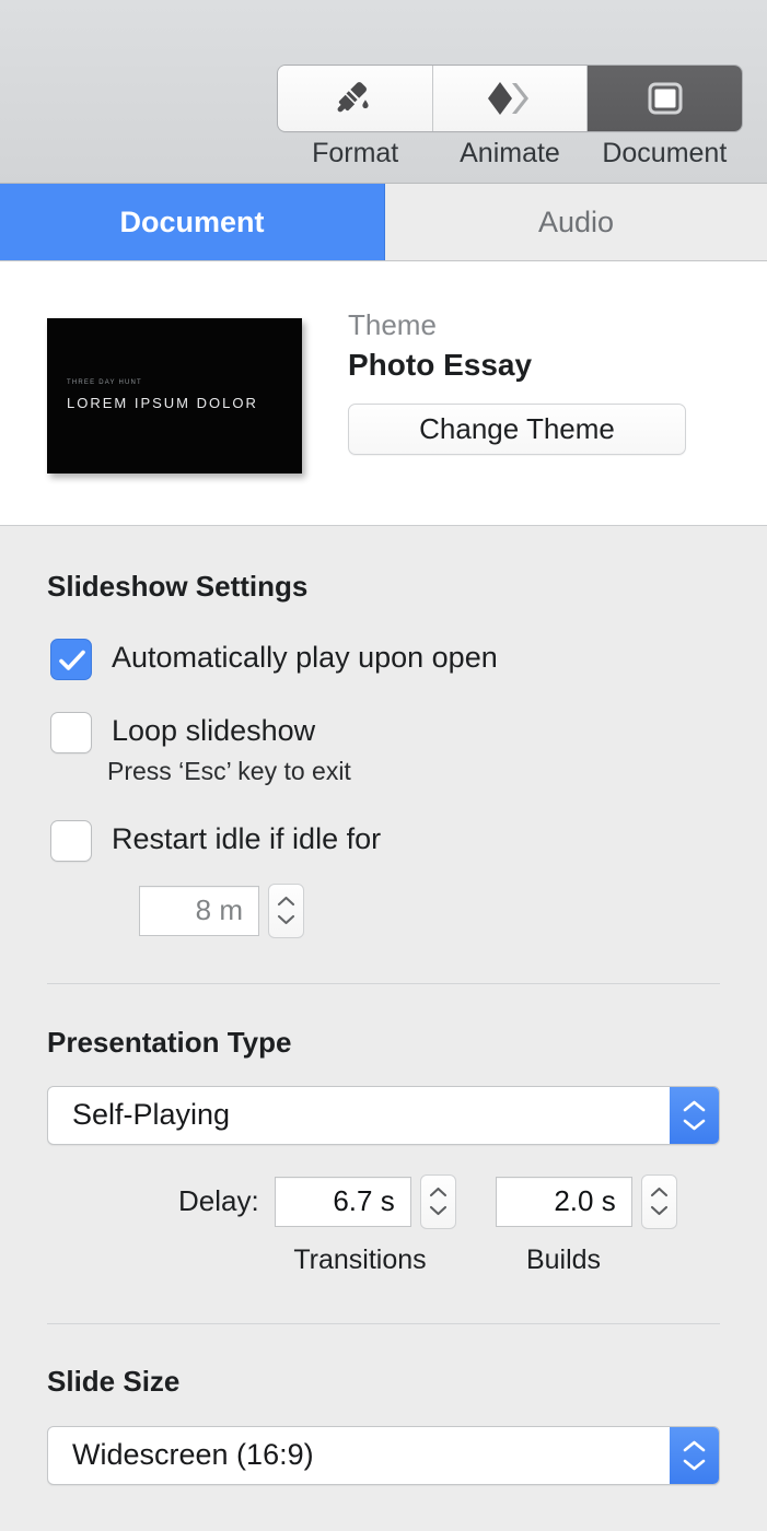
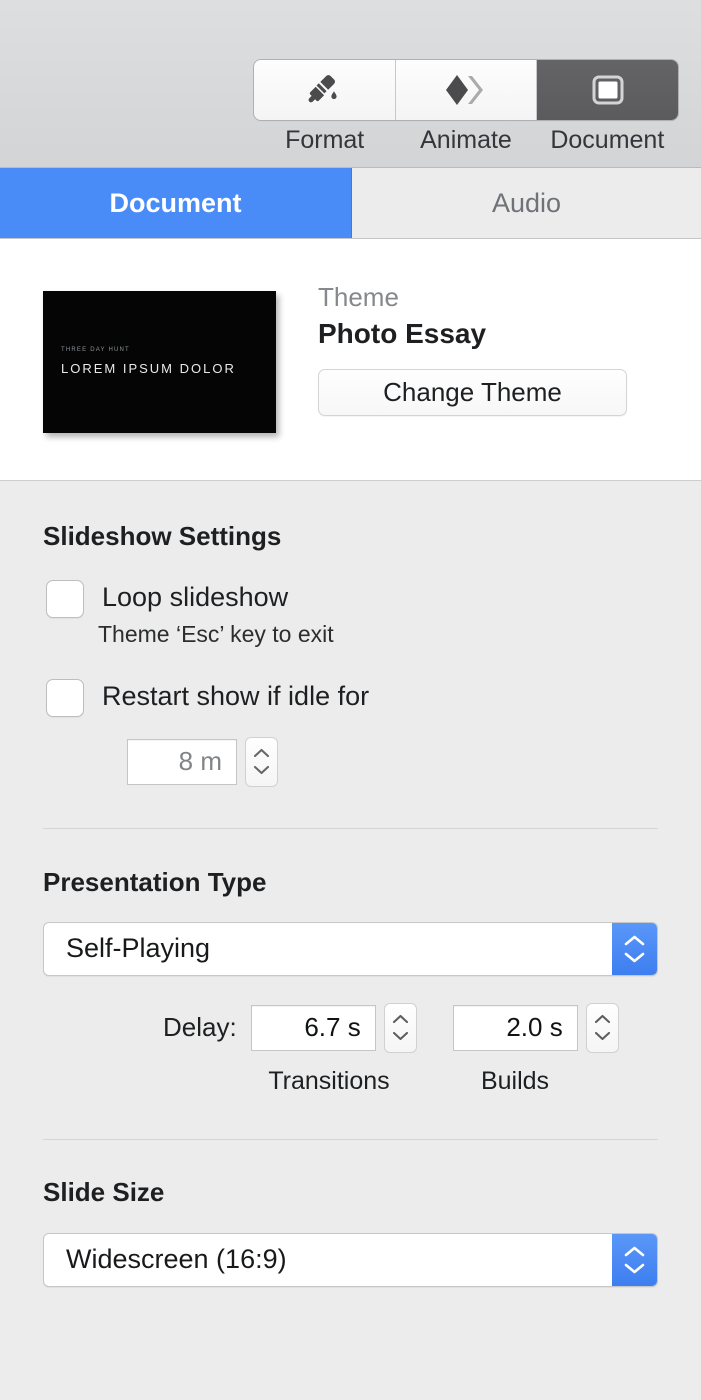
  Format
  Animate
  Document
  Document
  Audio
  LOREM IPSUM DOLOR
  Theme
  Photo Essay
  Change Theme
  Slideshow Settings
- Automatically play upon open
  Loop slideshow
- Press ‘Esc’ key to exit
+ Theme ‘Esc’ key to exit
- Restart idle if idle for
+ Restart show if idle for
  8 m
  Presentation Type
  Self-Playing
  Delay:
  6.7 s
  2.0 s
  Transitions
  Builds
  Slide Size
  Widescreen (16:9)
